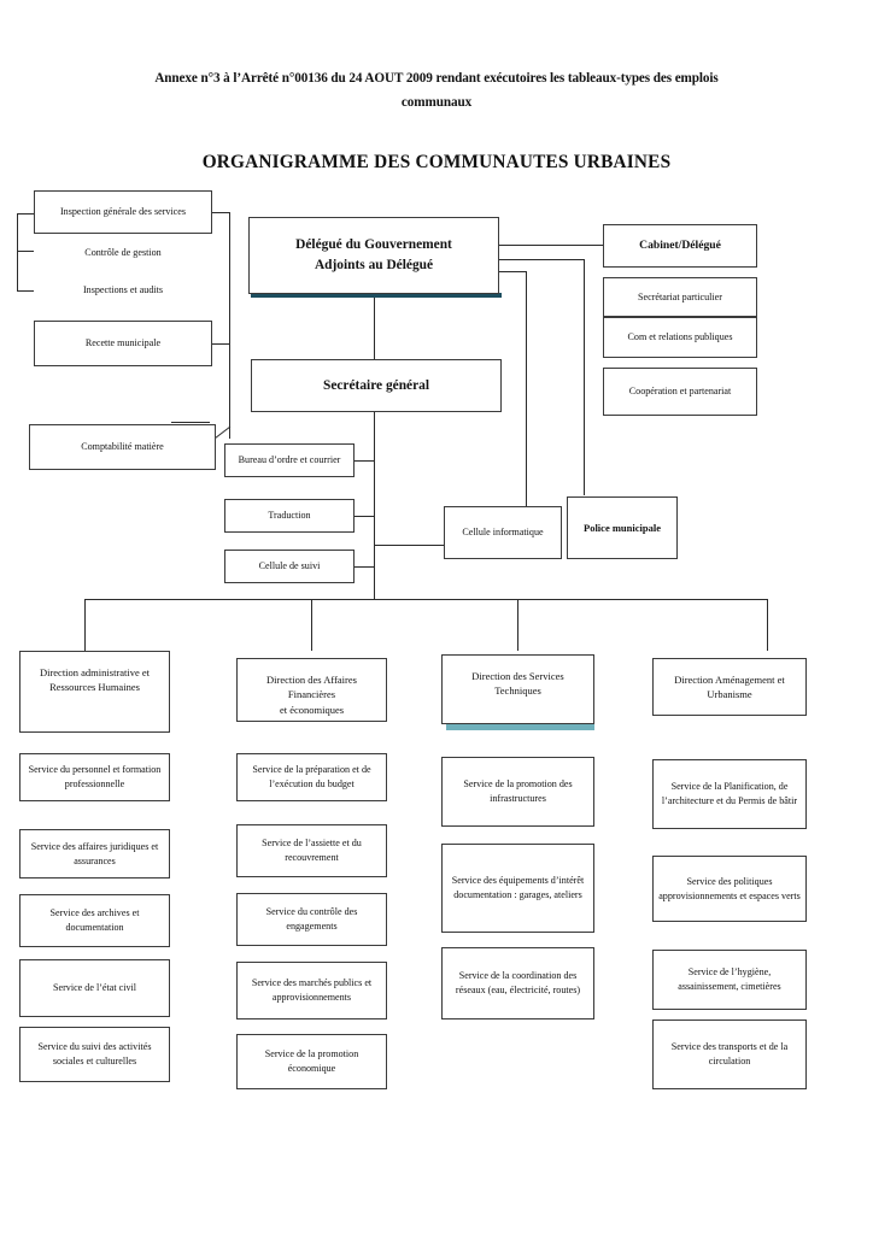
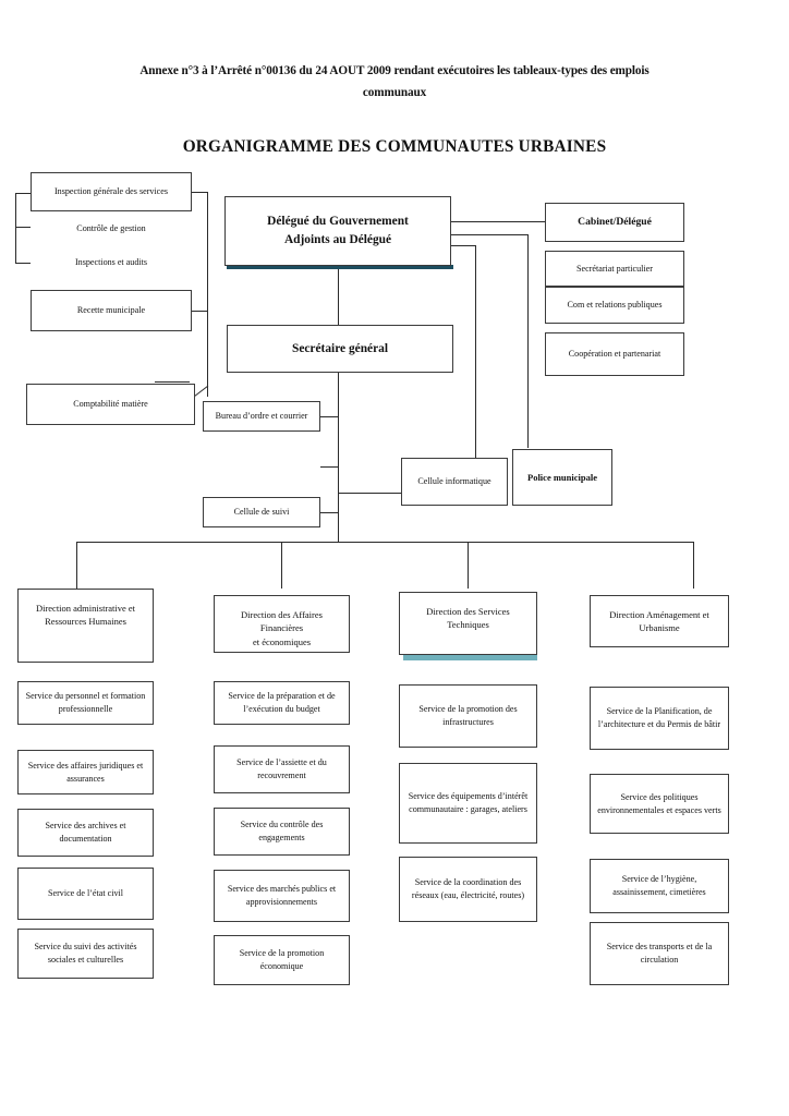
  Annexe n°3 à l’Arrêté n°00136 du 24 AOUT 2009 rendant exécutoires les tableaux-types des emplois
  communaux
  ORGANIGRAMME DES COMMUNAUTES URBAINES
  Inspection générale des services
  Contrôle de gestion
  Inspections et audits
  Recette municipale
  Comptabilité matière
  Délégué du Gouvernement
  Adjoints au Délégué
  Secrétaire général
  Cabinet/Délégué
  Secrétariat particulier
  Com et relations publiques
  Coopération et partenariat
  Bureau d’ordre et courrier
- Traduction
  Cellule de suivi
  Cellule informatique
  Police municipale
  Direction administrative et
  Ressources Humaines
  Service du personnel et formation professionnelle
  Service des affaires juridiques et assurances
  Service des archives et documentation
  Service de l’état civil
  Service du suivi des activités sociales et culturelles
  Direction des Affaires Financières
  et économiques
  Service de la préparation et de l’exécution du budget
  Service de l’assiette et du recouvrement
  Service du contrôle des engagements
  Service des marchés publics et approvisionnements
  Service de la promotion économique
  Direction des Services
  Techniques
  Service de la promotion des infrastructures
- Service des équipements d’intérêt documentation : garages, ateliers
+ Service des équipements d’intérêt communautaire : garages, ateliers
  Service de la coordination des réseaux (eau, électricité, routes)
  Direction Aménagement et
  Urbanisme
  Service de la Planification, de l’architecture et du Permis de bâtir
- Service des politiques approvisionnements et espaces verts
+ Service des politiques environnementales et espaces verts
  Service de l’hygiène, assainissement, cimetières
  Service des transports et de la circulation
